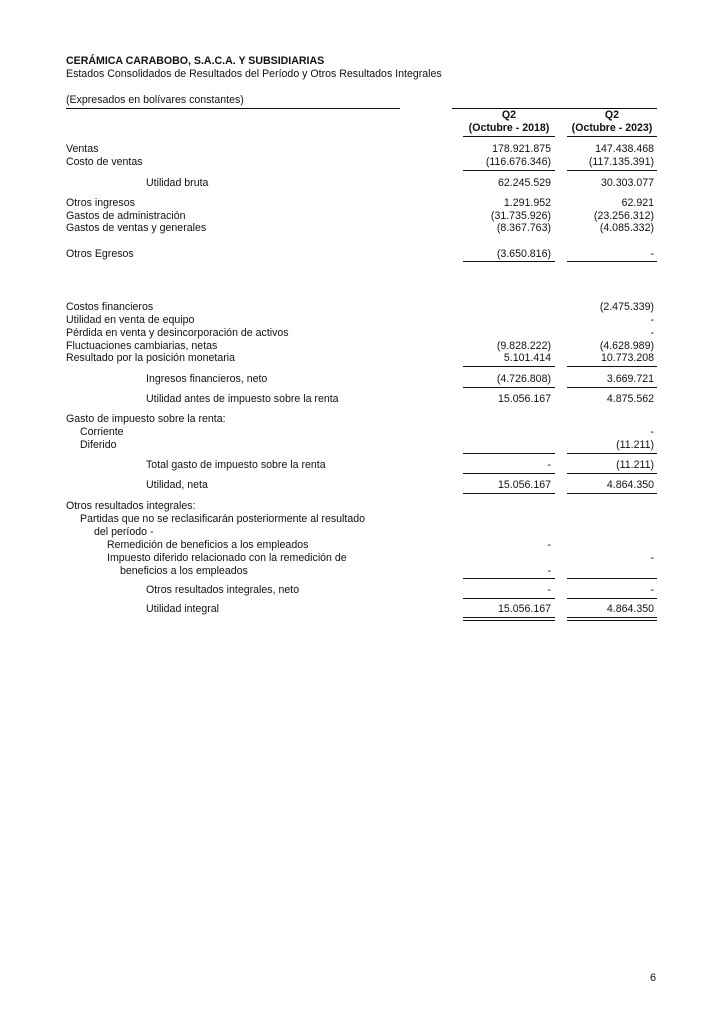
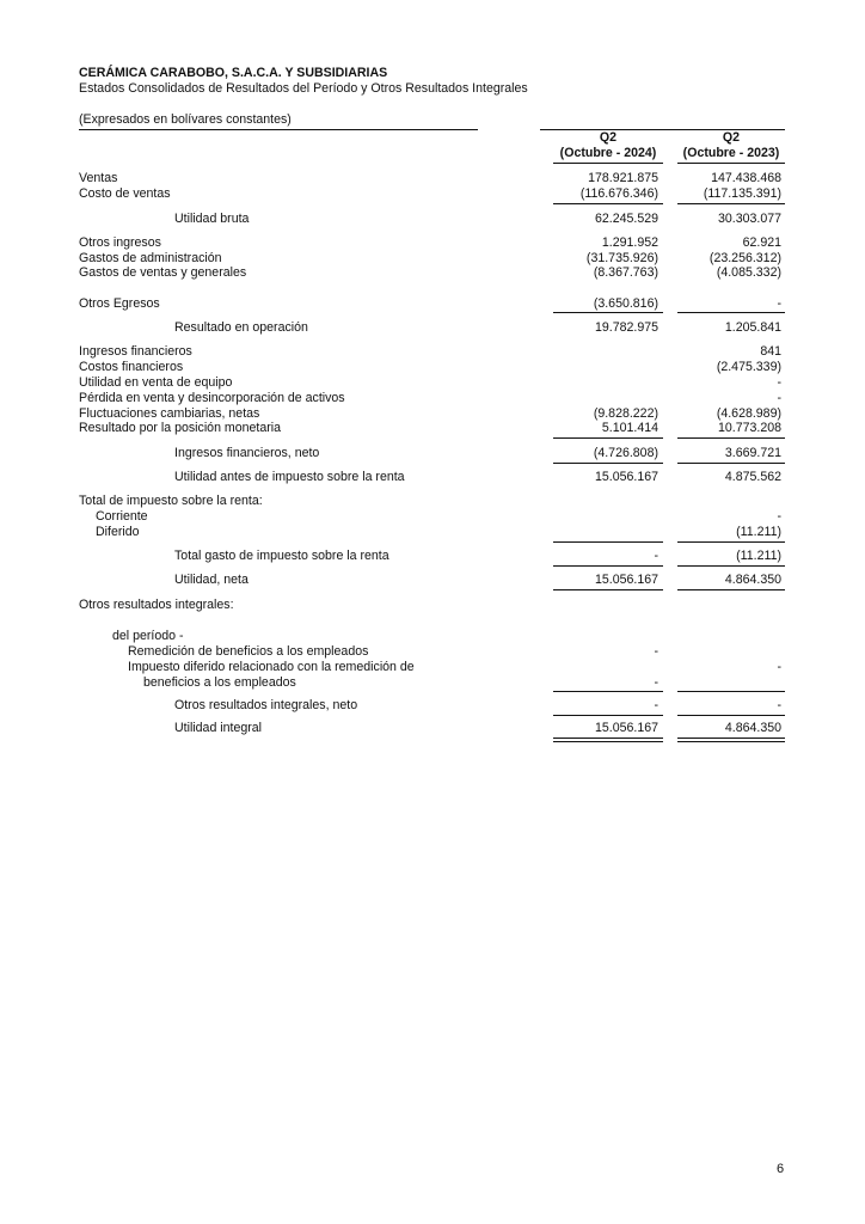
  CERÁMICA CARABOBO, S.A.C.A. Y SUBSIDIARIAS
  Estados Consolidados de Resultados del Período y Otros Resultados Integrales
  (Expresados en bolívares constantes)
  Q2
- (Octubre - 2018)
+ (Octubre - 2024)
  Q2
  (Octubre - 2023)
  Ventas
  178.921.875
  147.438.468
  Costo de ventas
  (116.676.346)
  (117.135.391)
  Utilidad bruta
  62.245.529
  30.303.077
  Otros ingresos
  1.291.952
  62.921
  Gastos de administración
  (31.735.926)
  (23.256.312)
  Gastos de ventas y generales
  (8.367.763)
  (4.085.332)
  Otros Egresos
  (3.650.816)
  -
+ Resultado en operación
+ 19.782.975
+ 1.205.841
+ Ingresos financieros
+ 841
  Costos financieros
  (2.475.339)
  Utilidad en venta de equipo
  -
  Pérdida en venta y desincorporación de activos
  -
  Fluctuaciones cambiarias, netas
  (9.828.222)
  (4.628.989)
  Resultado por la posición monetaria
  5.101.414
  10.773.208
  Ingresos financieros, neto
  (4.726.808)
  3.669.721
  Utilidad antes de impuesto sobre la renta
  15.056.167
  4.875.562
- Gasto de impuesto sobre la renta:
+ Total de impuesto sobre la renta:
  Corriente
  -
  Diferido
  (11.211)
  Total gasto de impuesto sobre la renta
  -
  (11.211)
  Utilidad, neta
  15.056.167
  4.864.350
  Otros resultados integrales:
- Partidas que no se reclasificarán posteriormente al resultado
  del período -
  Remedición de beneficios a los empleados
  -
  Impuesto diferido relacionado con la remedición de
  -
  beneficios a los empleados
  -
  Otros resultados integrales, neto
  -
  -
  Utilidad integral
  15.056.167
  4.864.350
  6
